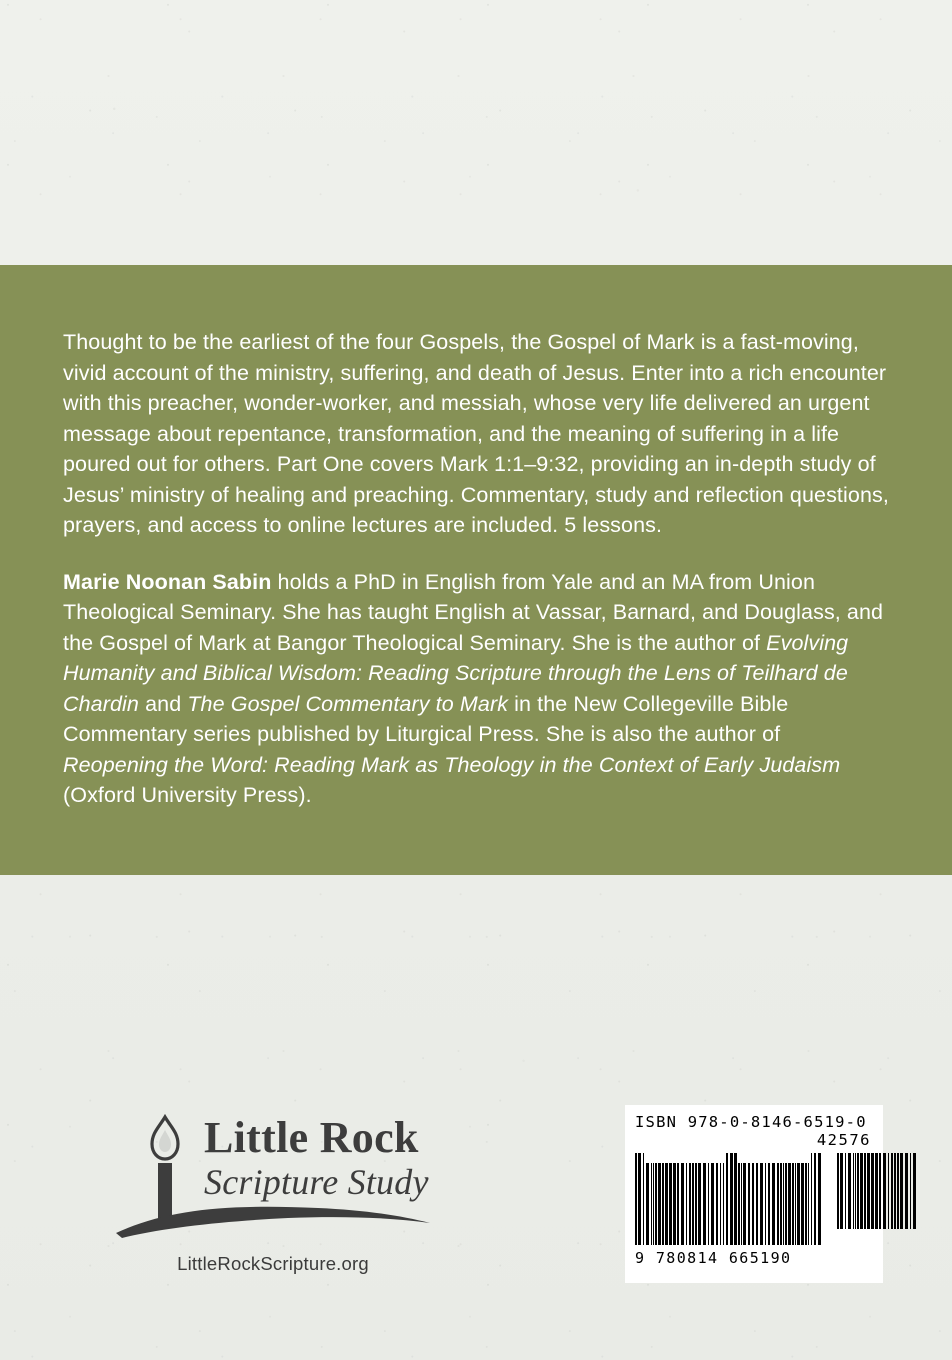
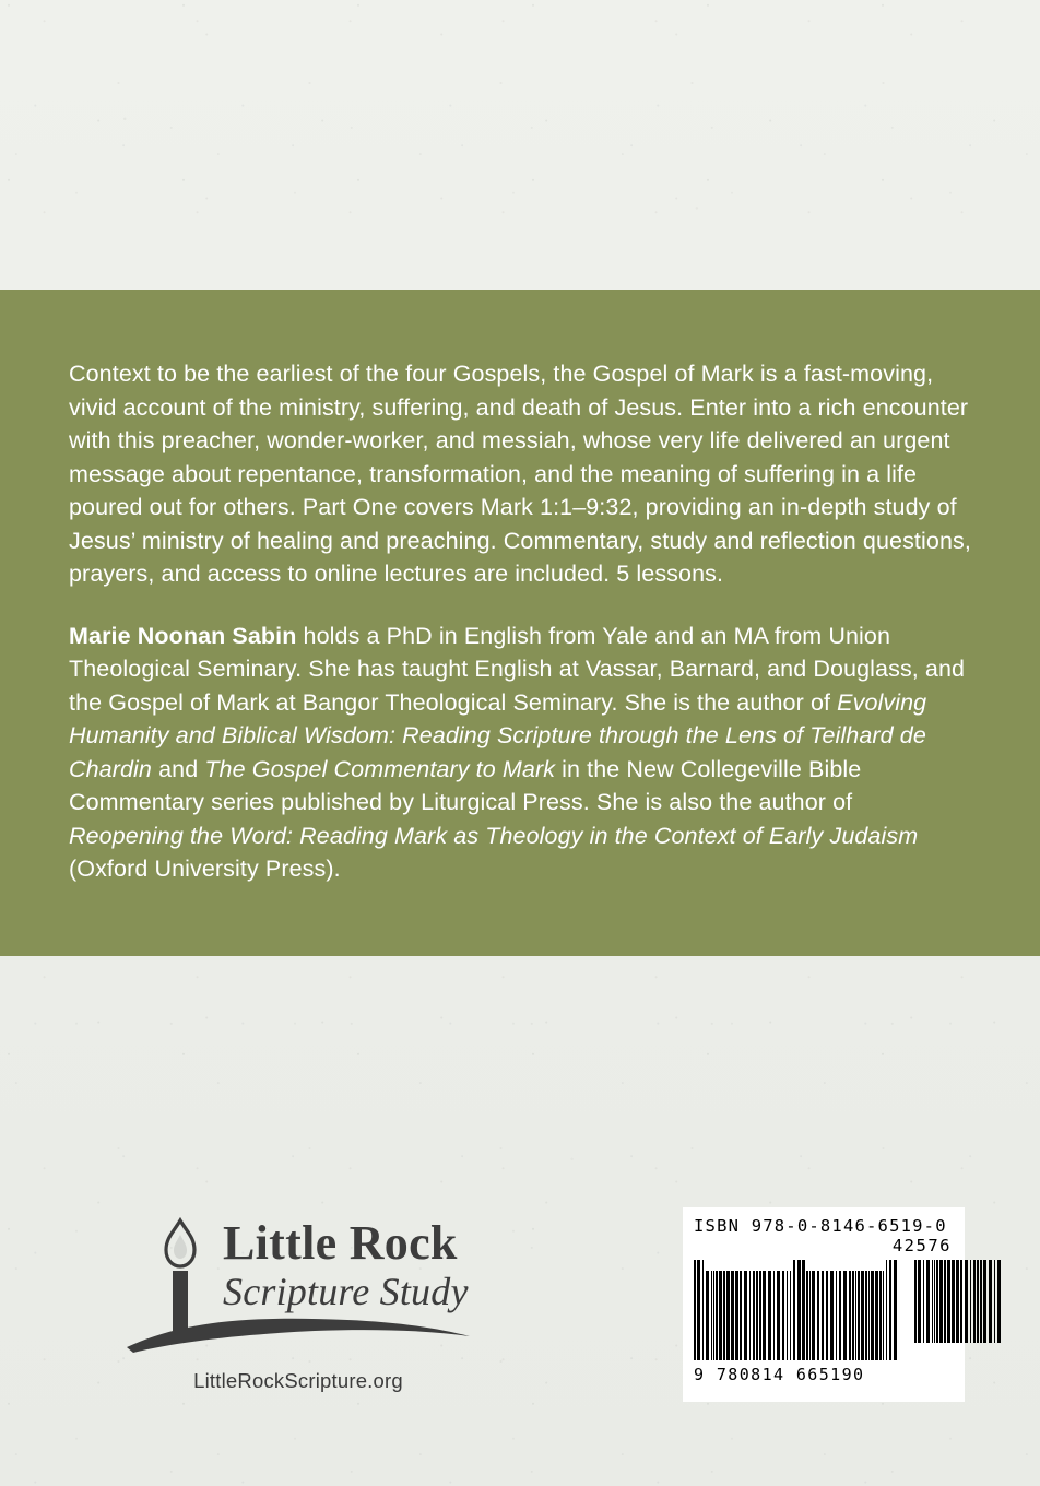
- Thought to be the earliest of the four Gospels, the Gospel of Mark is a fast-moving, vivid account of the ministry, suffering, and death of Jesus. Enter into a rich encounter with this preacher, wonder-worker, and messiah, whose very life delivered an urgent message about repentance, transformation, and the meaning of suffering in a life poured out for others. Part One covers Mark 1:1–9:32, providing an in-depth study of Jesus’ ministry of healing and preaching. Commentary, study and reflection questions, prayers, and access to online lectures are included. 5 lessons.
+ Context to be the earliest of the four Gospels, the Gospel of Mark is a fast-moving, vivid account of the ministry, suffering, and death of Jesus. Enter into a rich encounter with this preacher, wonder-worker, and messiah, whose very life delivered an urgent message about repentance, transformation, and the meaning of suffering in a life poured out for others. Part One covers Mark 1:1–9:32, providing an in-depth study of Jesus’ ministry of healing and preaching. Commentary, study and reflection questions, prayers, and access to online lectures are included. 5 lessons.
  Marie Noonan Sabin holds a PhD in English from Yale and an MA from Union Theological Seminary. She has taught English at Vassar, Barnard, and Douglass, and the Gospel of Mark at Bangor Theological Seminary. She is the author of Evolving Humanity and Biblical Wisdom: Reading Scripture through the Lens of Teilhard de Chardin and The Gospel Commentary to Mark in the New Collegeville Bible Commentary series published by Liturgical Press. She is also the author of Reopening the Word: Reading Mark as Theology in the Context of Early Judaism (Oxford University Press).
  Little Rock
  Scripture Study
  LittleRockScripture.org
  ISBN 978-0-8146-6519-0
  42576
  9 780814 665190
